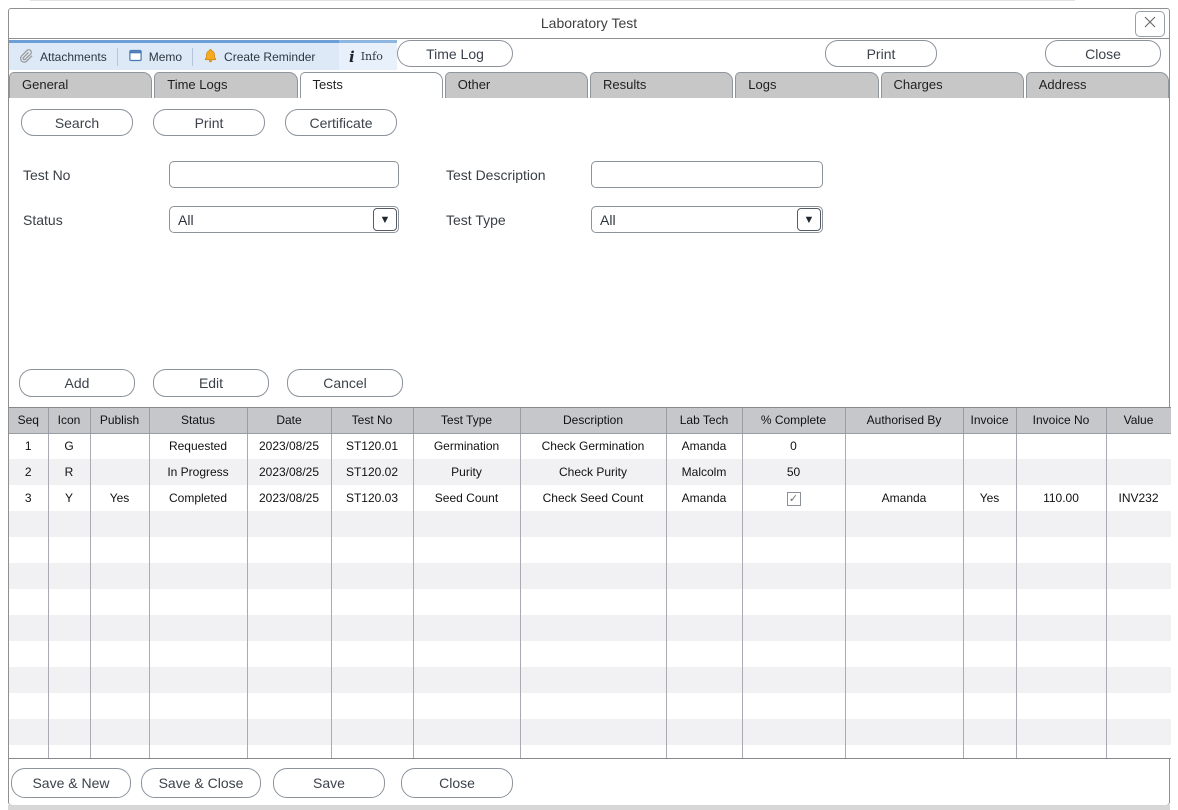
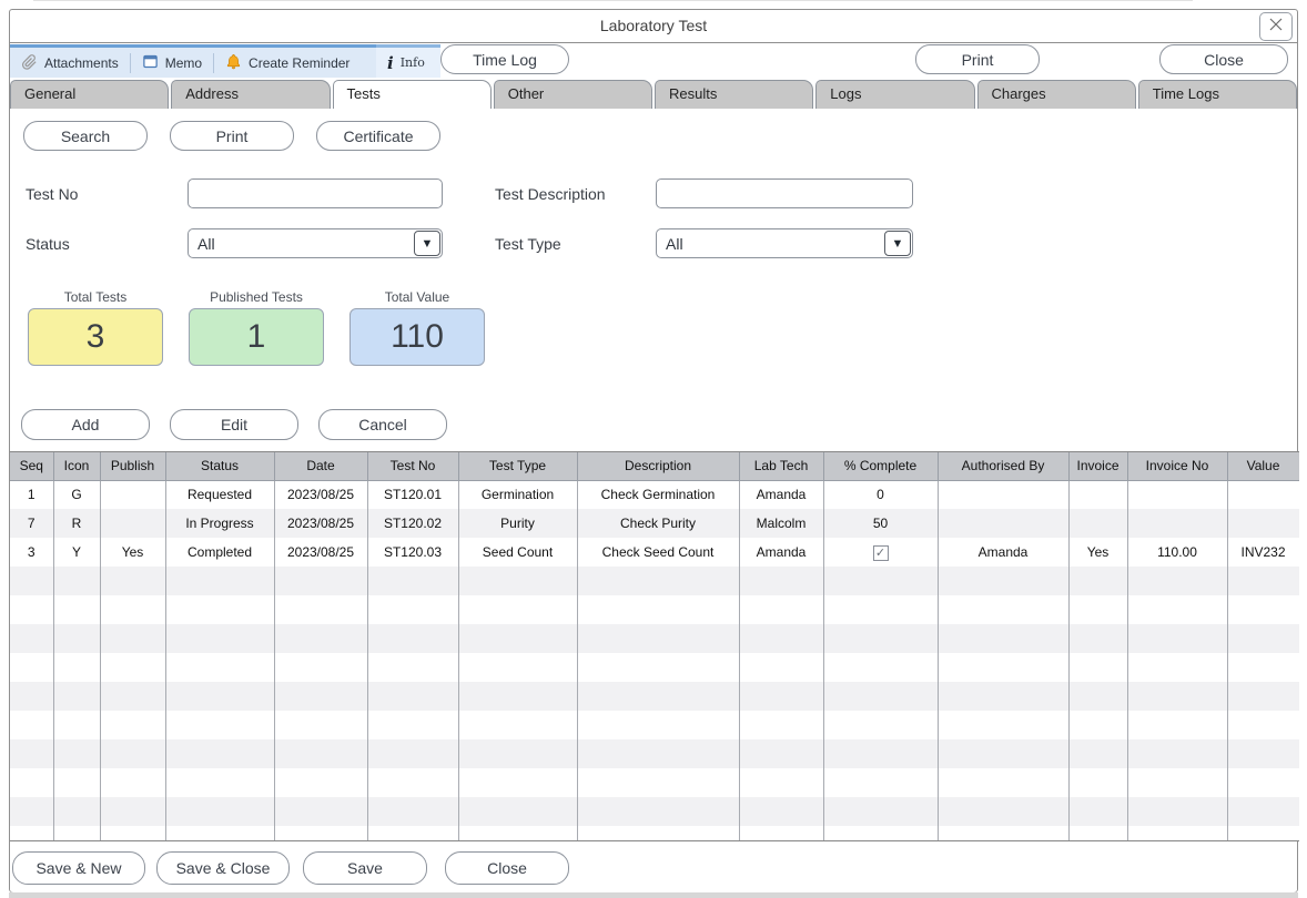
  Laboratory Test
  Attachments
  Memo
  Create Reminder
  i
  Info
  Time Log
  Print
  Close
  General
- Time Logs
+ Address
  Tests
  Other
  Results
  Logs
  Charges
- Address
+ Time Logs
  Search
  Print
  Certificate
  Test No
  Test Description
  Status
  All
  ▼
  Test Type
  All
  ▼
+ Total Tests
+ 3
+ Published Tests
+ 1
+ Total Value
+ 110
  Add
  Edit
  Cancel
  Seq	Icon	Publish	Status	Date	Test No	Test Type	Description	Lab Tech	% Complete	Authorised By	Invoice	Invoice No	Value
  1	G		Requested	2023/08/25	ST120.01	Germination	Check Germination	Amanda	0
- 2	R		In Progress	2023/08/25	ST120.02	Purity	Check Purity	Malcolm	50
+ 7	R		In Progress	2023/08/25	ST120.02	Purity	Check Purity	Malcolm	50
  3	Y	Yes	Completed	2023/08/25	ST120.03	Seed Count	Check Seed Count	Amanda	✓	Amanda	Yes	110.00	INV232
  Save & New
  Save & Close
  Save
  Close
